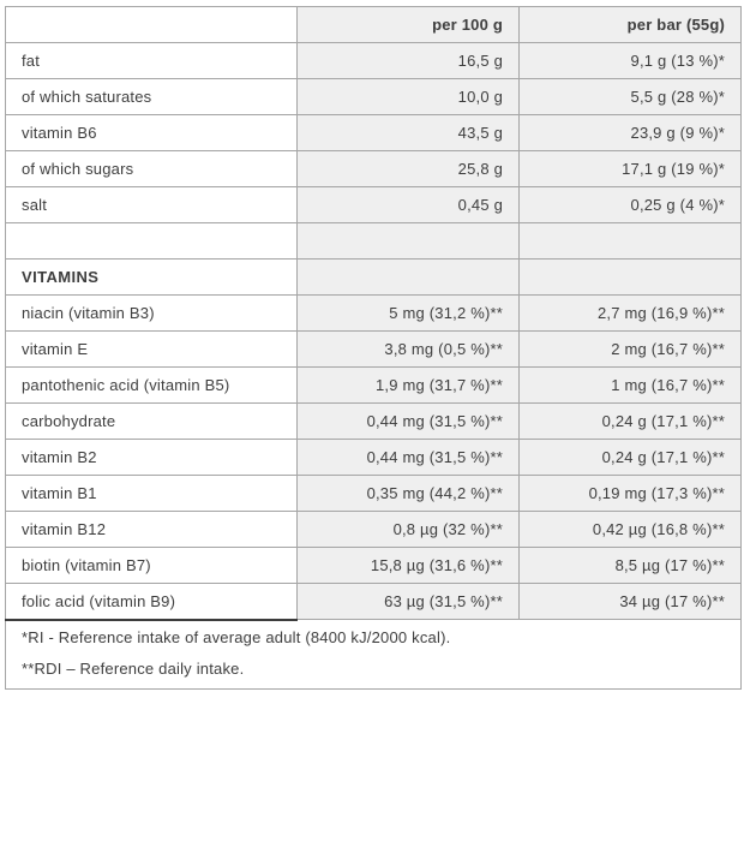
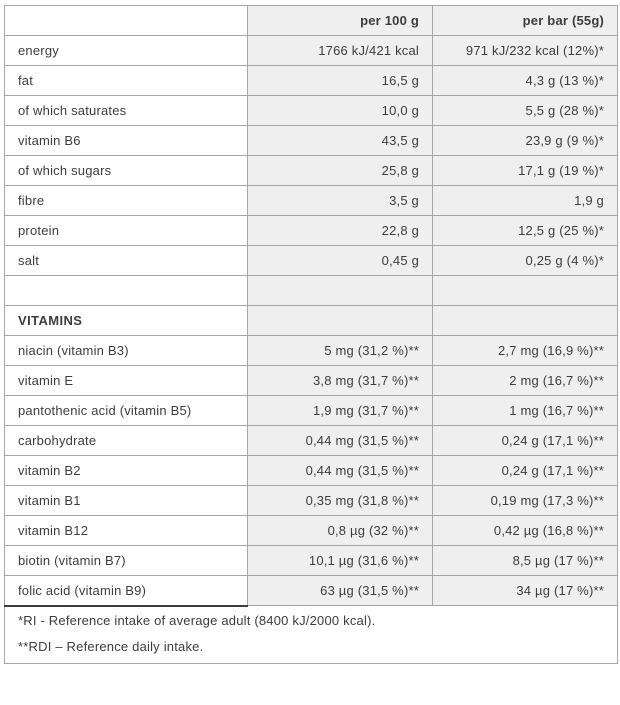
  	per 100 g	per bar (55g)
+ energy	1766 kJ/421 kcal	971 kJ/232 kcal (12%)*
- fat	16,5 g	9,1 g (13 %)*
+ fat	16,5 g	4,3 g (13 %)*
  of which saturates	10,0 g	5,5 g (28 %)*
  vitamin B6	43,5 g	23,9 g (9 %)*
  of which sugars	25,8 g	17,1 g (19 %)*
+ fibre	3,5 g	1,9 g
+ protein	22,8 g	12,5 g (25 %)*
  salt	0,45 g	0,25 g (4 %)*
  VITAMINS
  niacin (vitamin B3)	5 mg (31,2 %)**	2,7 mg (16,9 %)**
- vitamin E	3,8 mg (0,5 %)**	2 mg (16,7 %)**
+ vitamin E	3,8 mg (31,7 %)**	2 mg (16,7 %)**
  pantothenic acid (vitamin B5)	1,9 mg (31,7 %)**	1 mg (16,7 %)**
  carbohydrate	0,44 mg (31,5 %)**	0,24 g (17,1 %)**
  vitamin B2	0,44 mg (31,5 %)**	0,24 g (17,1 %)**
- vitamin B1	0,35 mg (44,2 %)**	0,19 mg (17,3 %)**
+ vitamin B1	0,35 mg (31,8 %)**	0,19 mg (17,3 %)**
  vitamin B12	0,8 µg (32 %)**	0,42 µg (16,8 %)**
- biotin (vitamin B7)	15,8 µg (31,6 %)**	8,5 µg (17 %)**
+ biotin (vitamin B7)	10,1 µg (31,6 %)**	8,5 µg (17 %)**
  folic acid (vitamin B9)	63 µg (31,5 %)**	34 µg (17 %)**
  *RI - Reference intake of average adult (8400 kJ/2000 kcal). **RDI – Reference daily intake.
